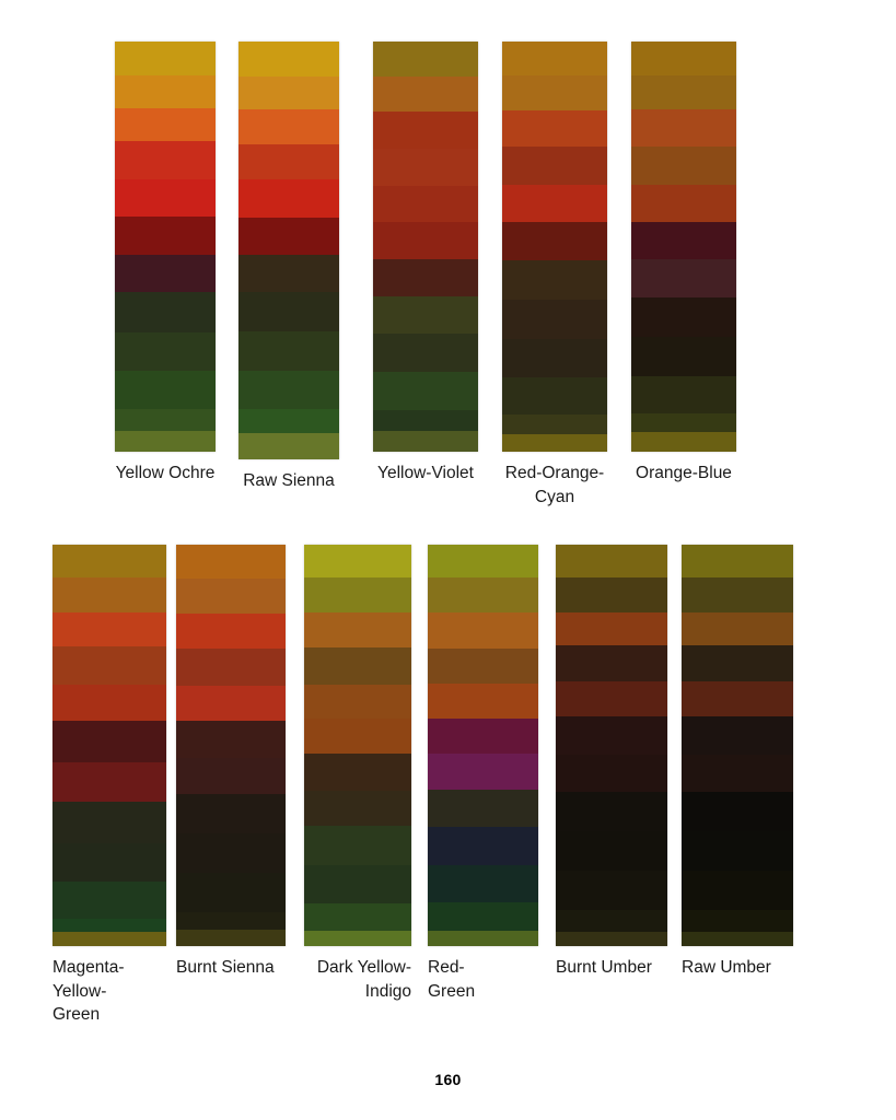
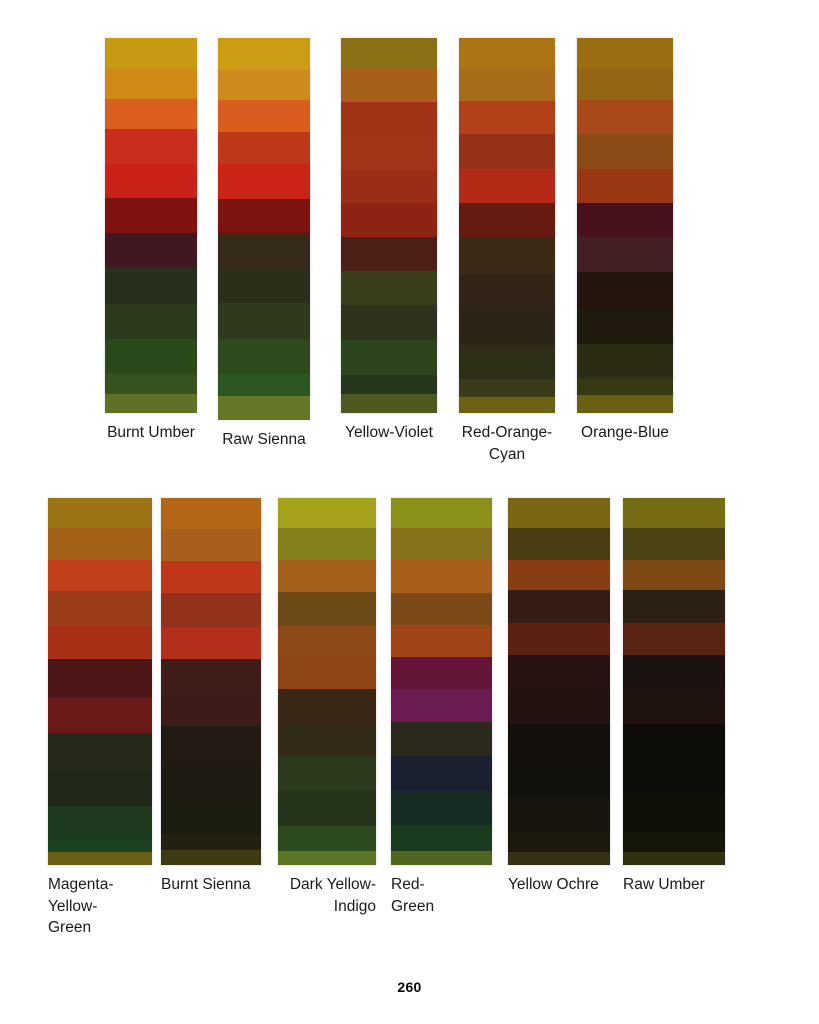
- Yellow Ochre
+ Burnt Umber
  Raw Sienna
  Yellow-Violet
  Red-Orange-
  Cyan
  Orange-Blue
  Magenta-
  Yellow-
  Green
  Burnt Sienna
  Dark Yellow-
  Indigo
  Red-
  Green
- Burnt Umber
+ Yellow Ochre
  Raw Umber
- 160
+ 260
